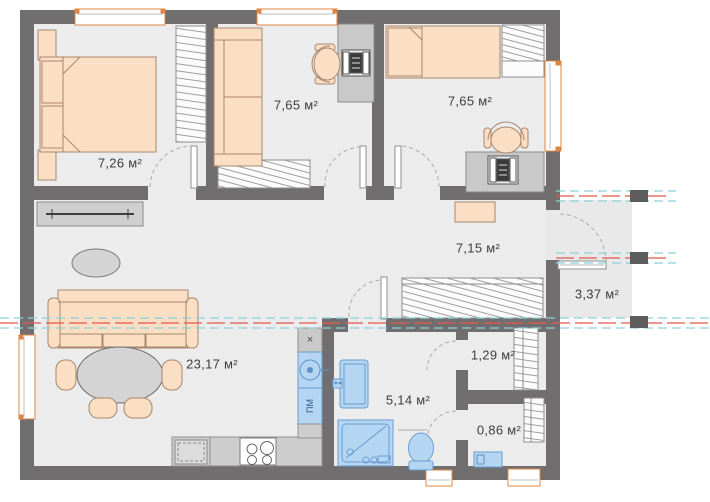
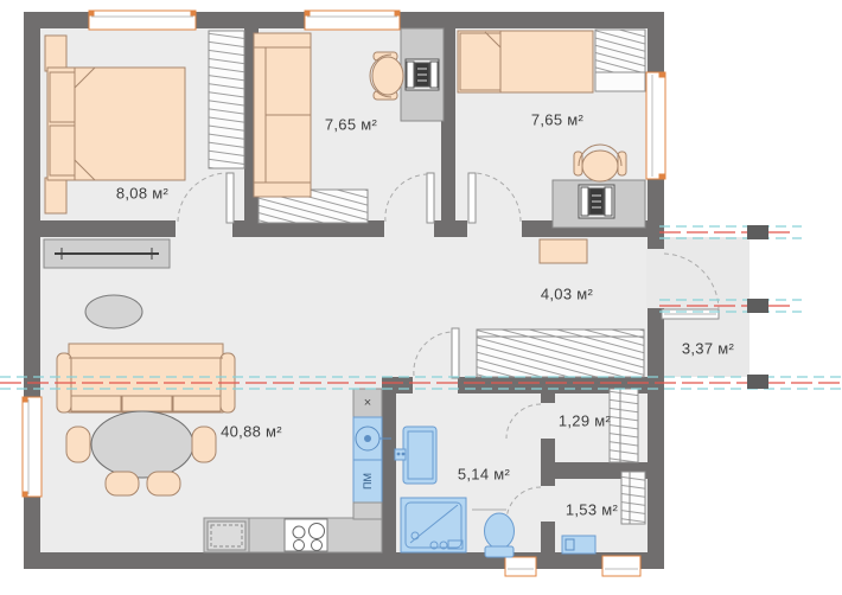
- 7,26 м²
+ 8,08 м²
  7,65 м²
  7,65 м²
- 7,15 м²
+ 4,03 м²
  3,37 м²
- 23,17 м²
+ 40,88 м²
  1,29 м²
  5,14 м²
- 0,86 м²
+ 1,53 м²
  ×
